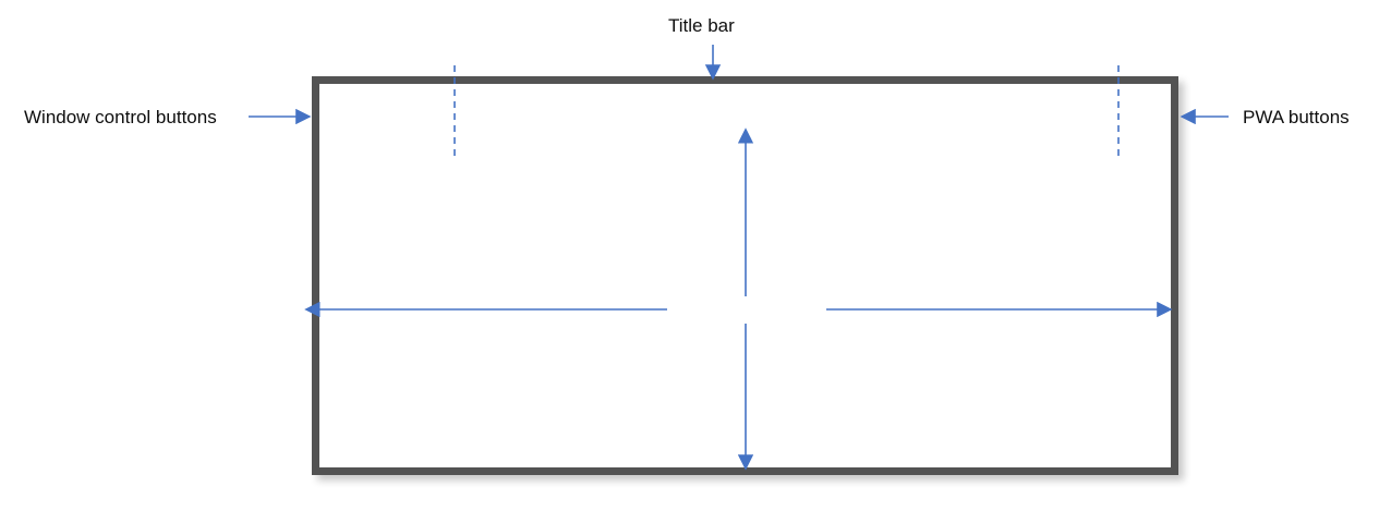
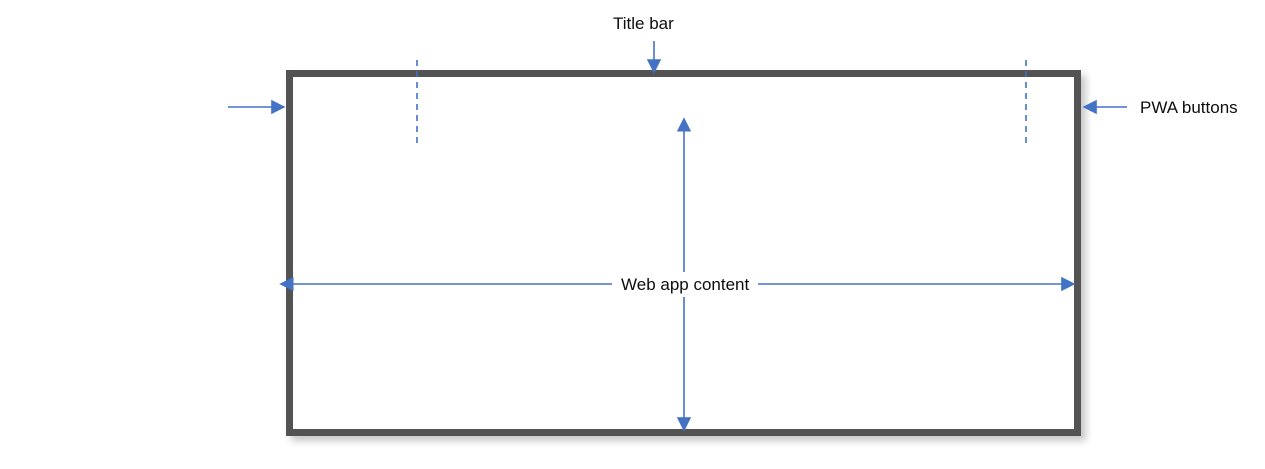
  Title bar
- Window control buttons
  PWA buttons
+ Web app content
